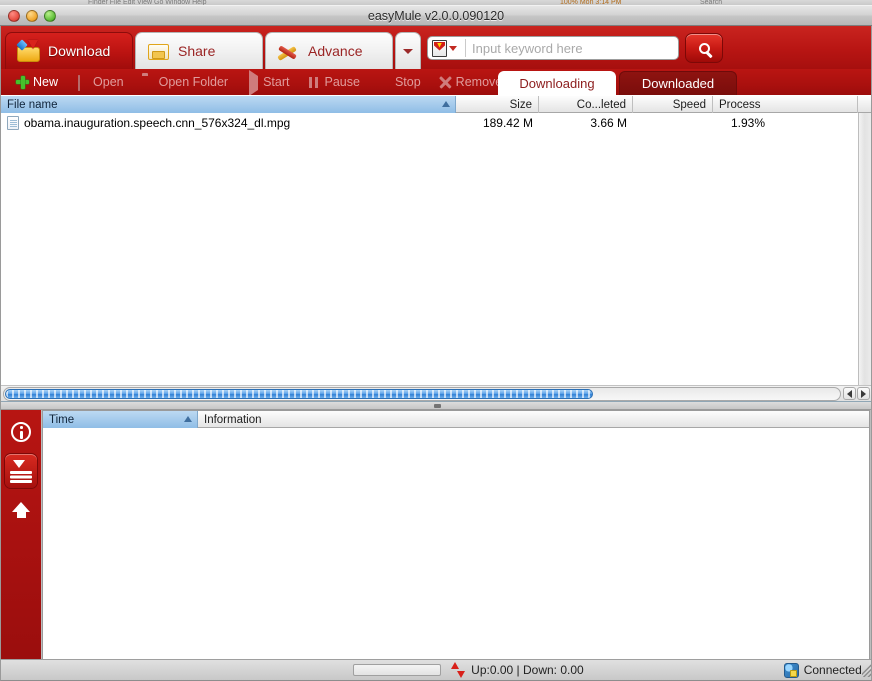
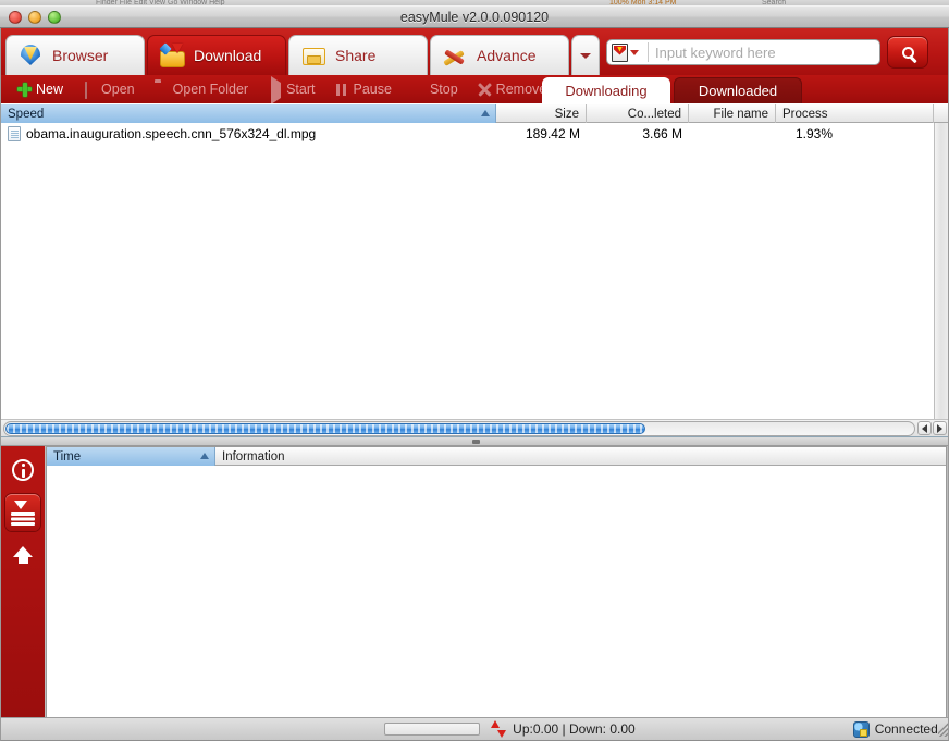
  easyMule v2.0.0.090120
+ Browser
  Download
  Share
  Advance
  Input keyword here
  New
  Open
  Open Folder
  Start
  Pause
  Stop
  Remov
  Downloading
  Downloaded
- File name
+ Speed
  Size
  Co...leted
- Speed
+ File name
  Process
  obama.inauguration.speech.cnn_576x324_dl.mpg
  189.42 M
  3.66 M
  1.93%
  Time
  Information
  Up:0.00 | Down: 0.00
  Connected
